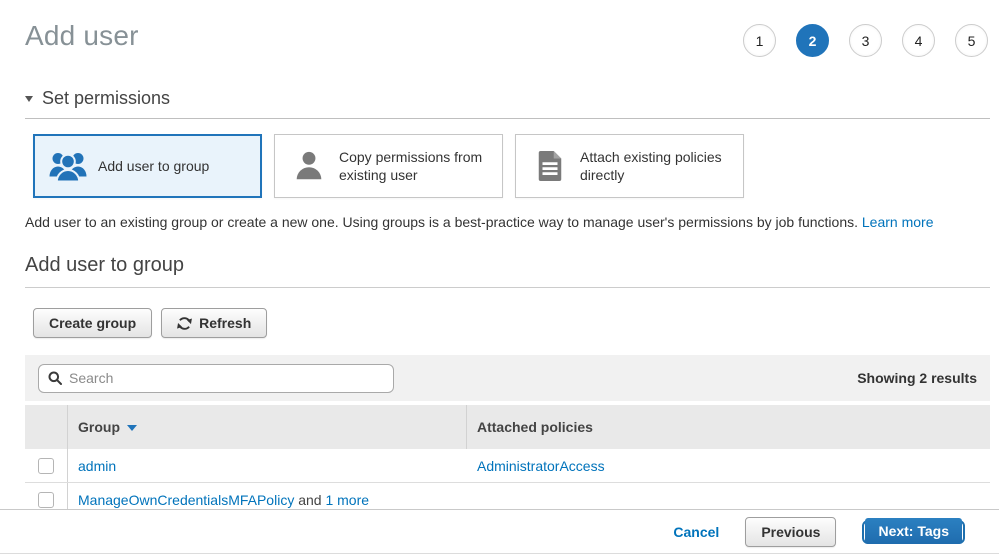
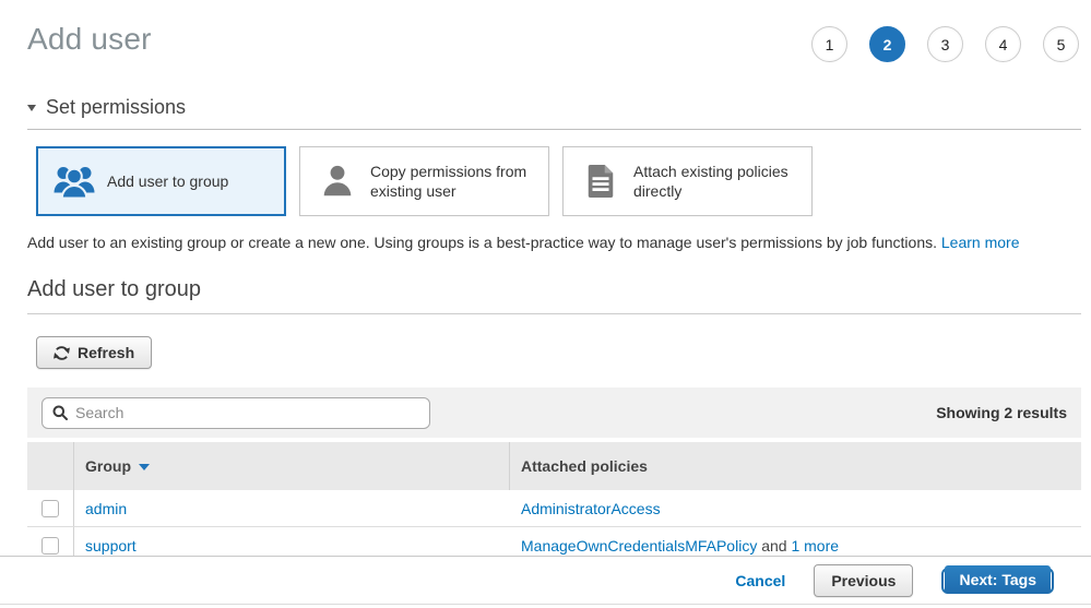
  Add user
  1
  2
  3
  4
  5
  Set permissions
  Add user to group
  Copy permissions from existing user
  Attach existing policies directly
  Add user to an existing group or create a new one. Using groups is a best-practice way to manage user's permissions by job functions. Learn more
  Add user to group
- Create group
  Refresh
  Search
  Showing 2 results
  Group
  Attached policies
  admin
  AdministratorAccess
+ support
  ManageOwnCredentialsMFAPolicy and 1 more
  Cancel
  Previous
  Next: Tags
